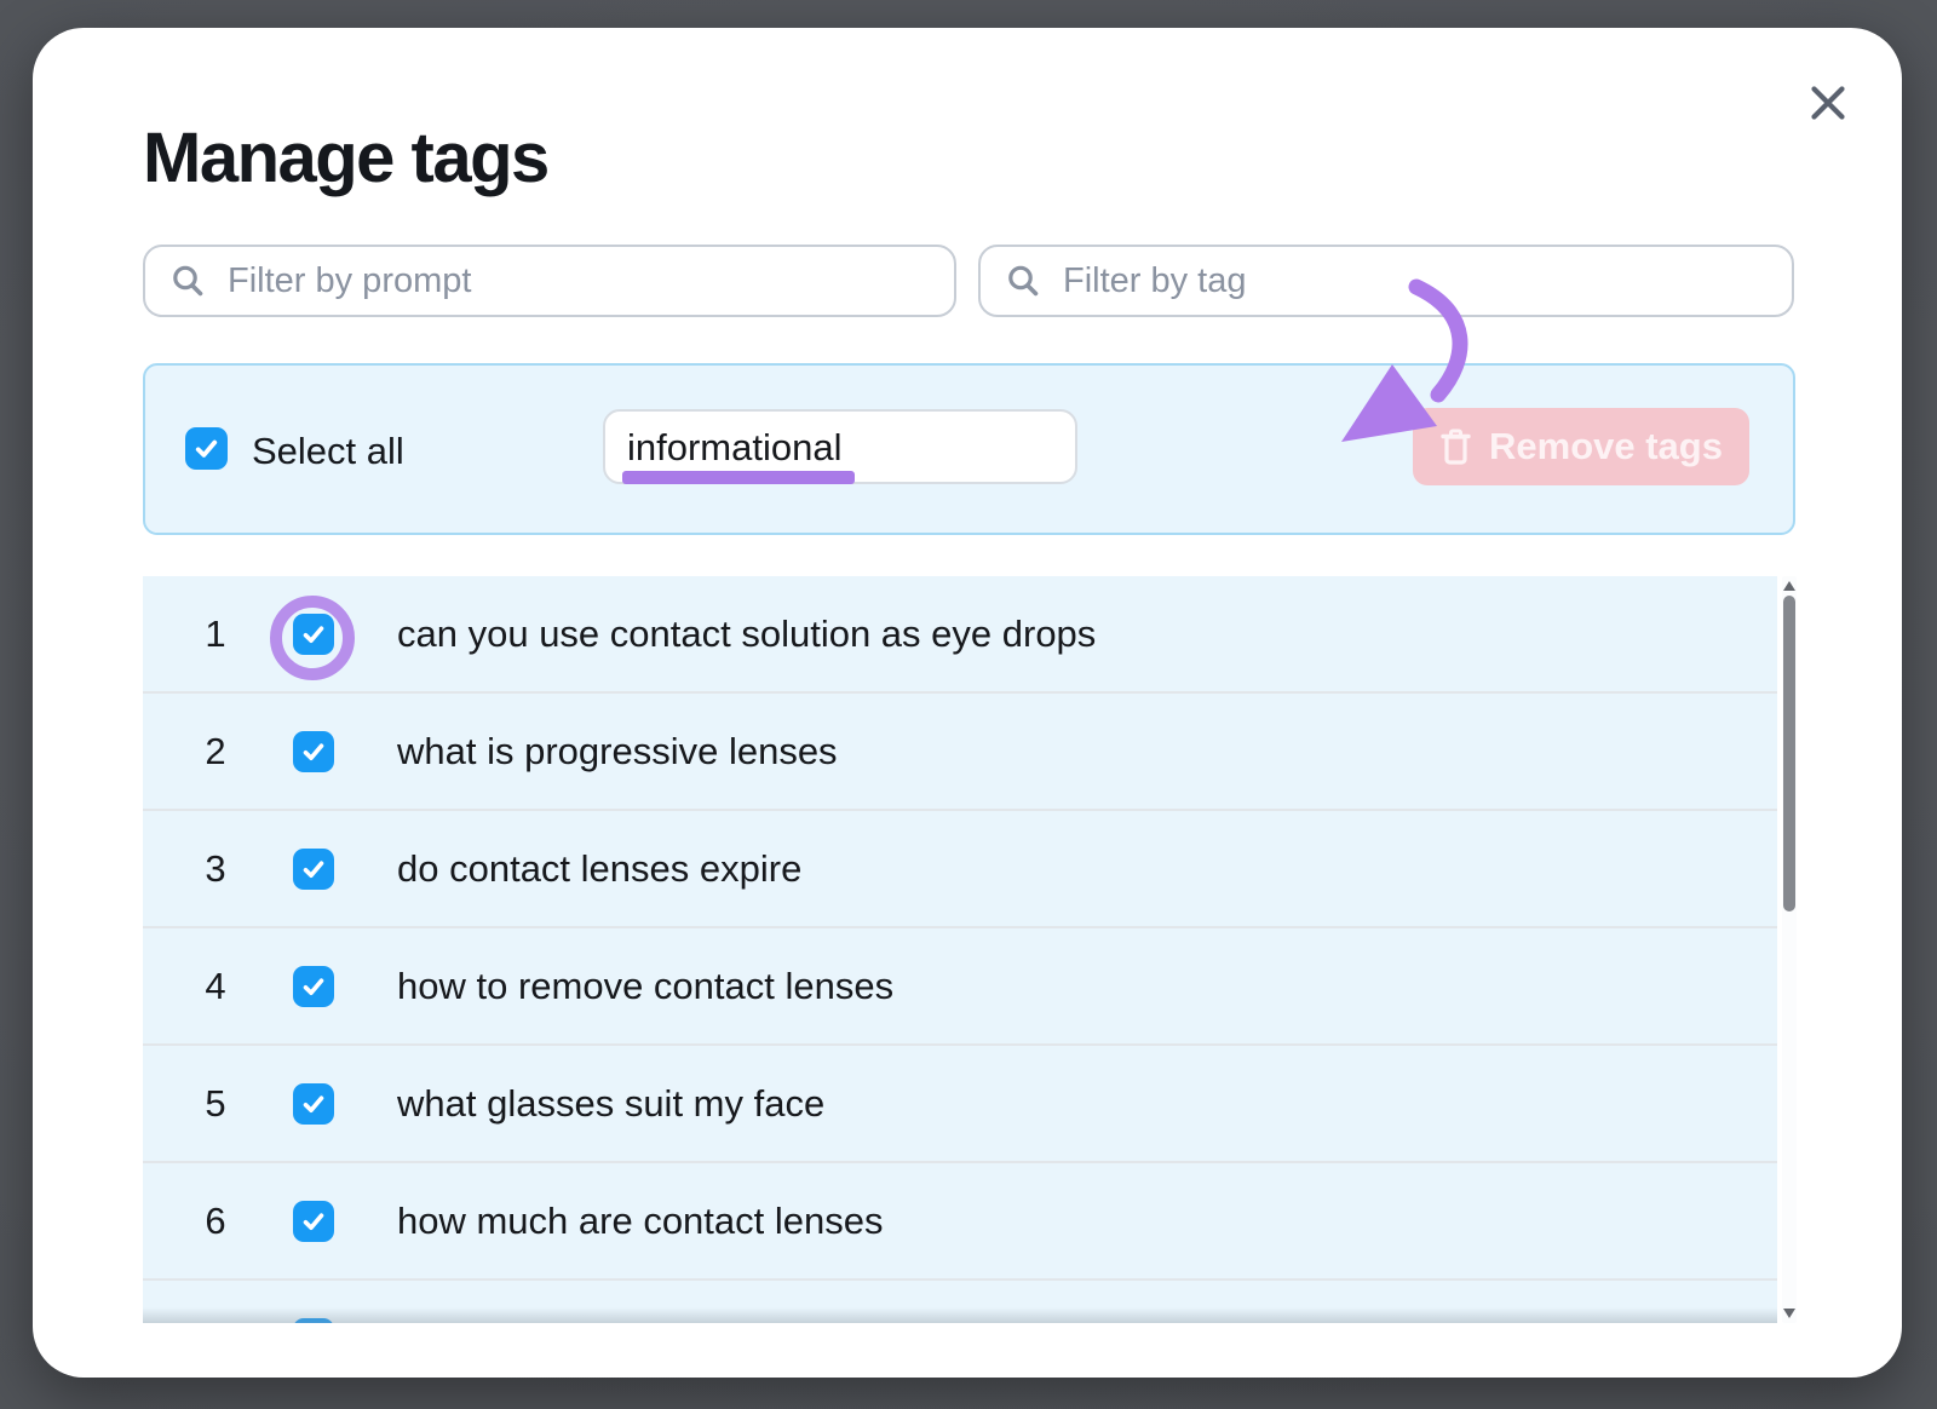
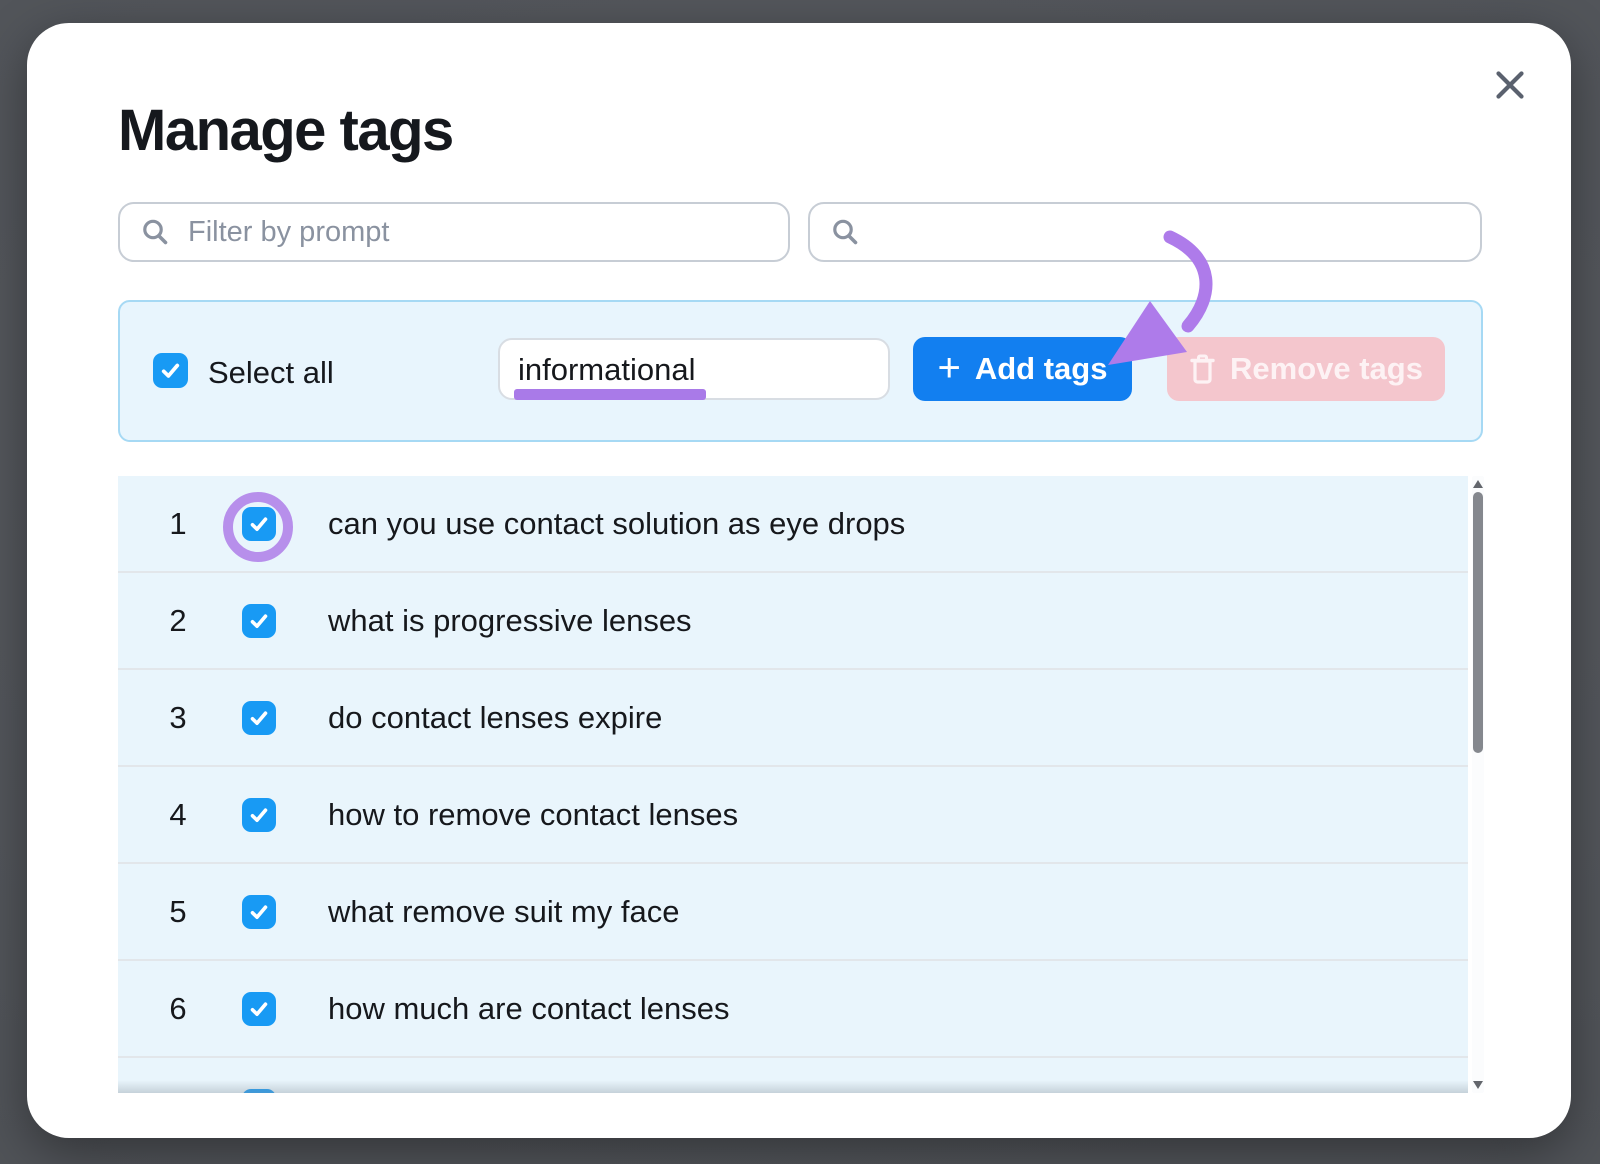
  Manage tags
  Filter by prompt
- Filter by tag
  Select all
  informational
+ +
+ Add tags
  Remove tags
  1
  can you use contact solution as eye drops
  2
  what is progressive lenses
  3
  do contact lenses expire
  4
  how to remove contact lenses
  5
- what glasses suit my face
+ what remove suit my face
  6
  how much are contact lenses
